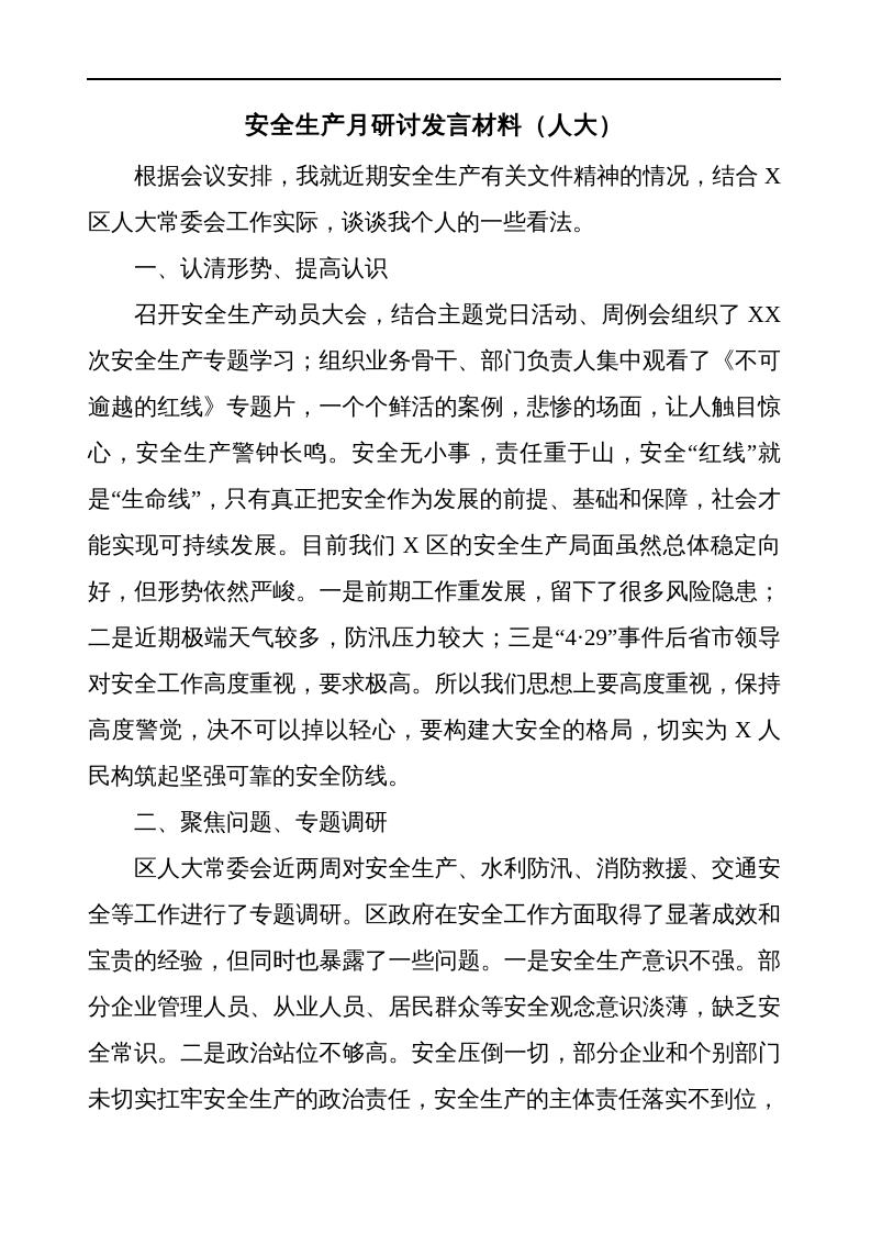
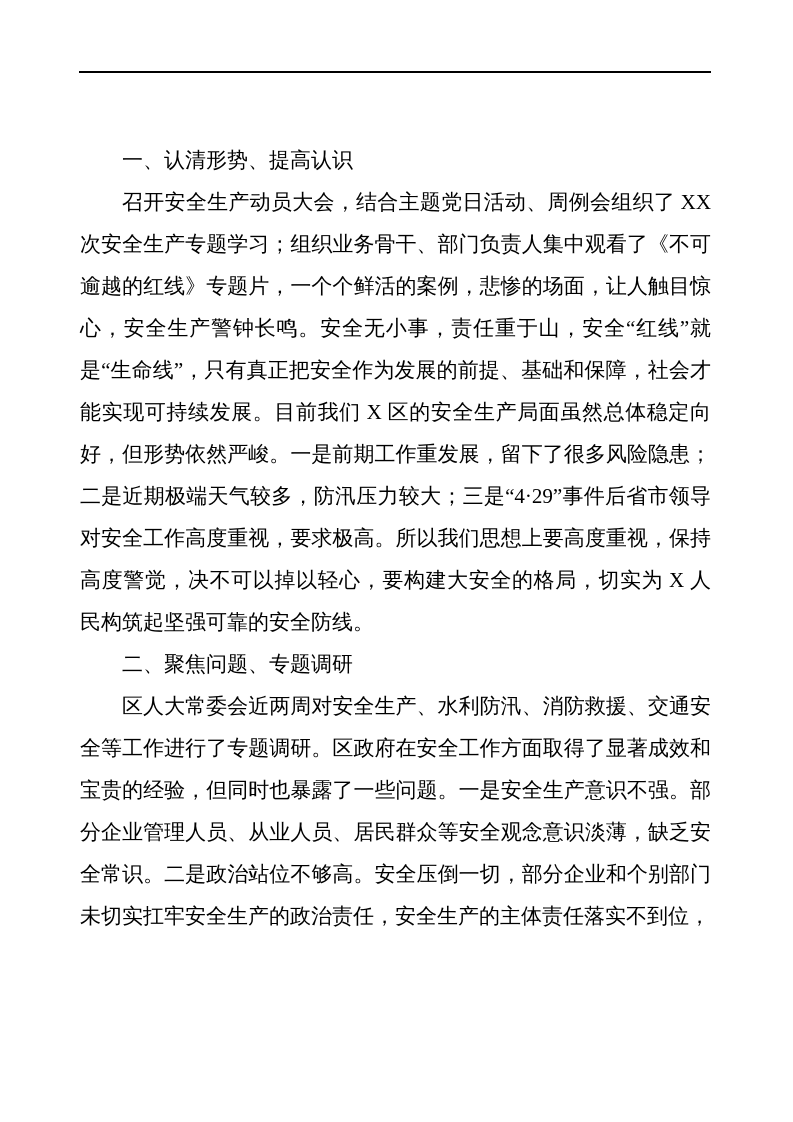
- 安全生产月研讨发言材料（人大）
- 根据会议安排，我就近期安全生产有关文件精神的情况，结合 X 区人大常委会工作实际，谈谈我个人的一些看法。
  一、认清形势、提高认识
  召开安全生产动员大会，结合主题党日活动、周例会组织了 XX 次安全生产专题学习；组织业务骨干、部门负责人集中观看了《不可逾越的红线》专题片，一个个鲜活的案例，悲惨的场面，让人触目惊心，安全生产警钟长鸣。安全无小事，责任重于山，安全“红线”就是“生命线”，只有真正把安全作为发展的前提、基础和保障，社会才能实现可持续发展。目前我们 X 区的安全生产局面虽然总体稳定向好，但形势依然严峻。一是前期工作重发展，留下了很多风险隐患；二是近期极端天气较多，防汛压力较大；三是“4·29”事件后省市领导对安全工作高度重视，要求极高。所以我们思想上要高度重视，保持高度警觉，决不可以掉以轻心，要构建大安全的格局，切实为 X 人民构筑起坚强可靠的安全防线。
  二、聚焦问题、专题调研
  区人大常委会近两周对安全生产、水利防汛、消防救援、交通安全等工作进行了专题调研。区政府在安全工作方面取得了显著成效和宝贵的经验，但同时也暴露了一些问题。一是安全生产意识不强。部分企业管理人员、从业人员、居民群众等安全观念意识淡薄，缺乏安全常识。二是政治站位不够高。安全压倒一切，部分企业和个别部门未切实扛牢安全生产的政治责任，安全生产的主体责任落实不到位，
